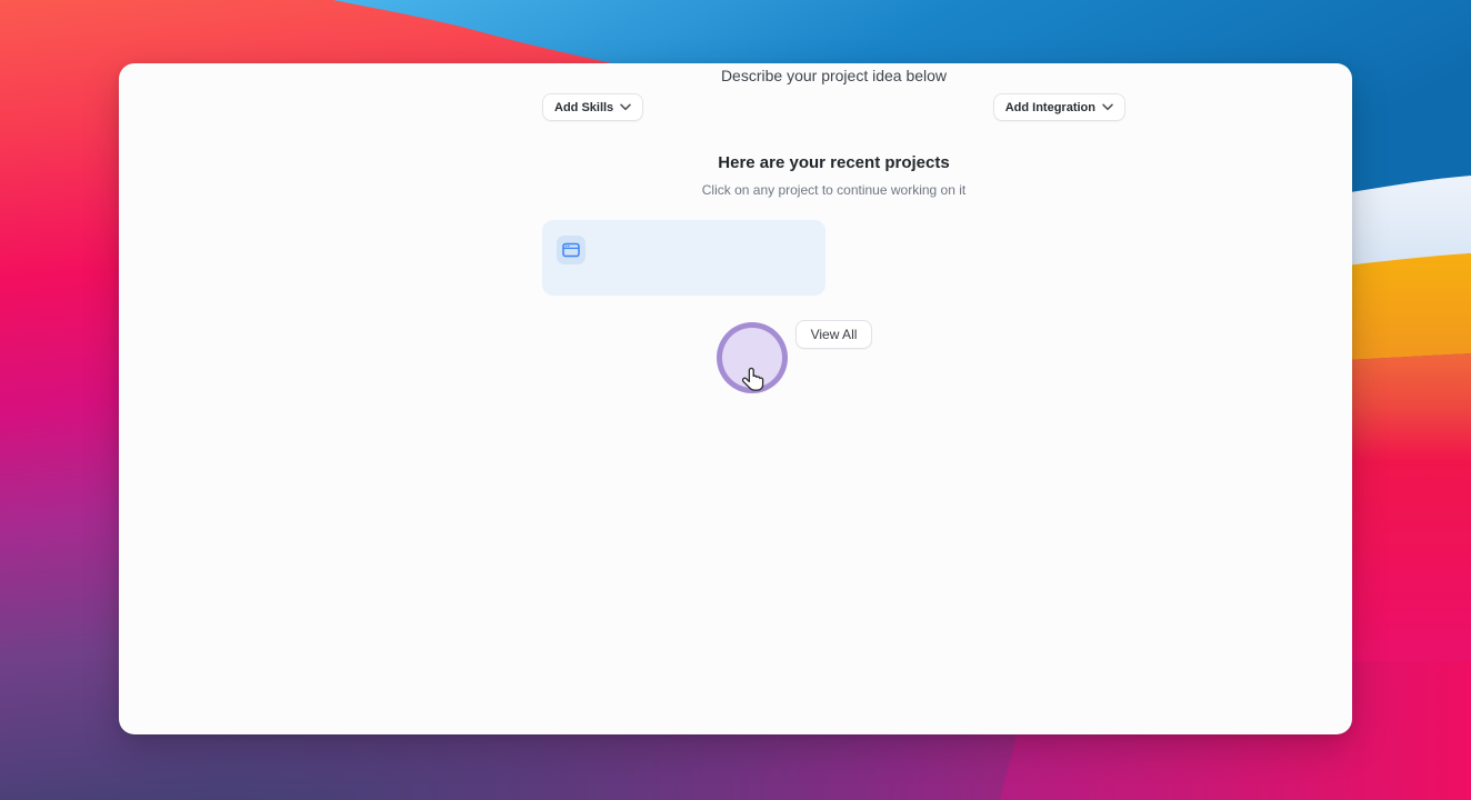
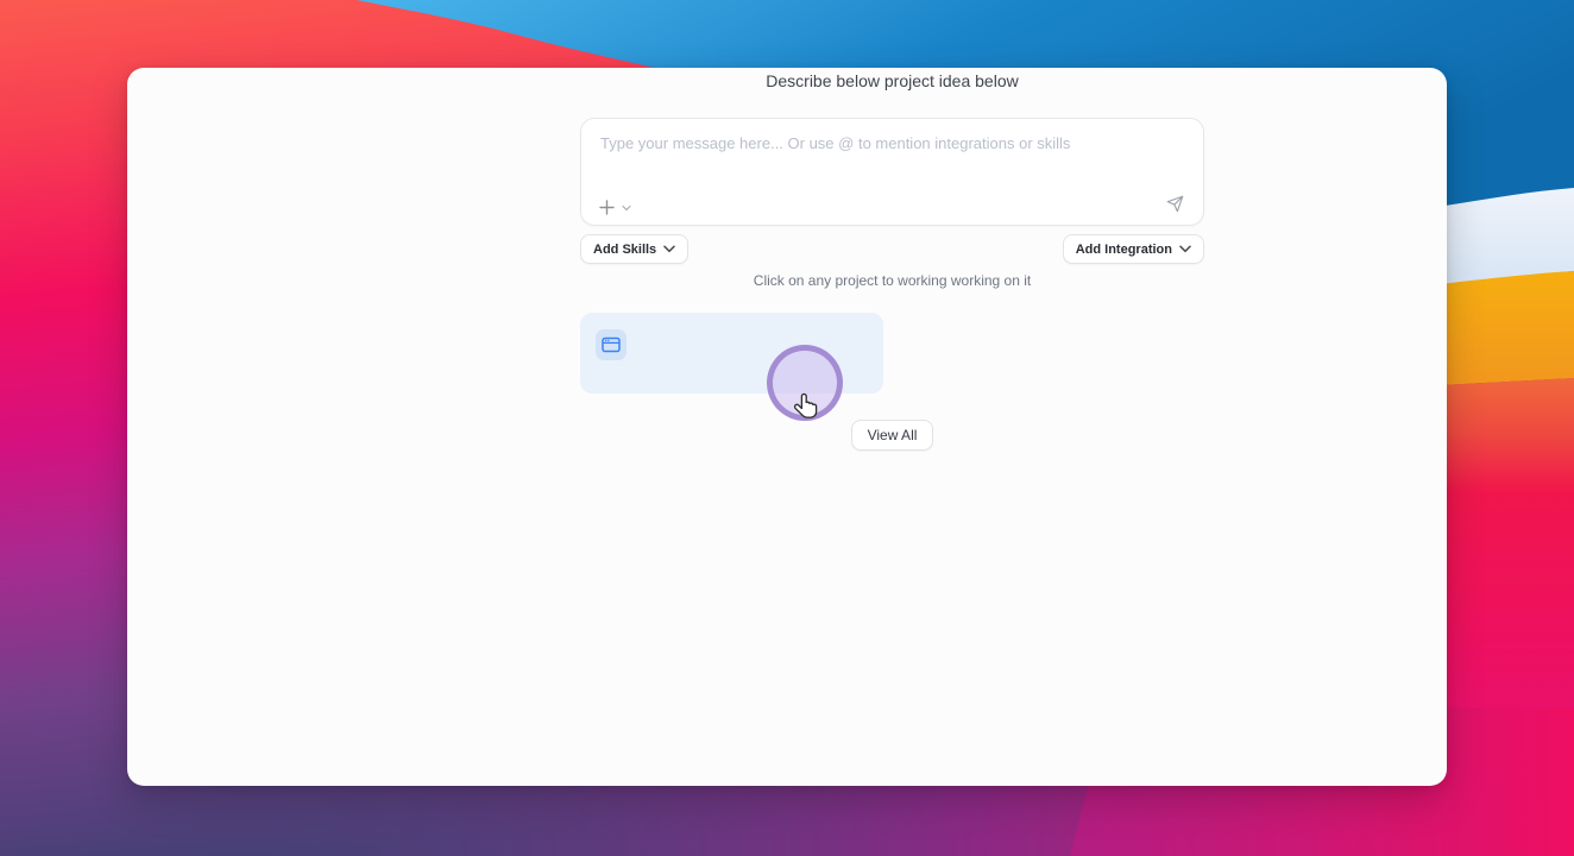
- Describe your project idea below
+ Describe below project idea below
+ Type your message here... Or use @ to mention integrations or skills
  Add Skills
  Add Integration
- Here are your recent projects
- Click on any project to continue working on it
+ Click on any project to working working on it
  View All
